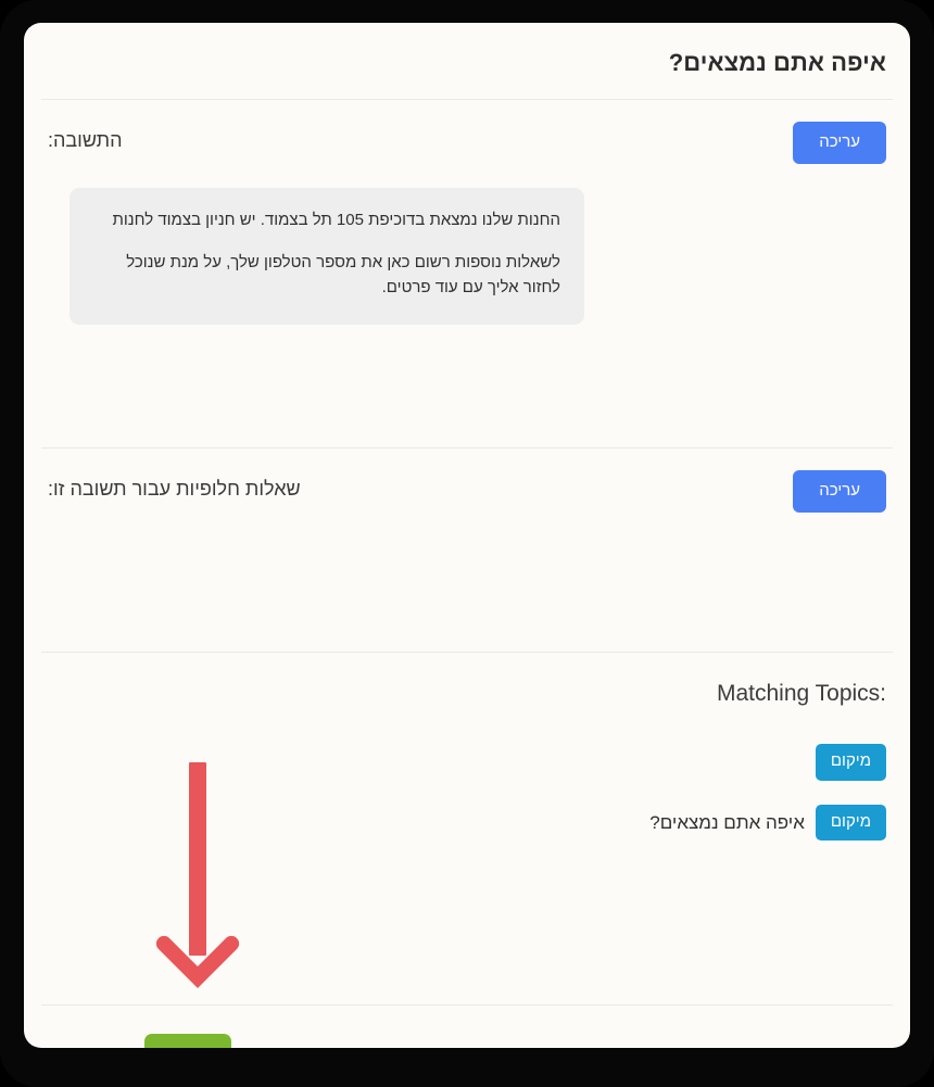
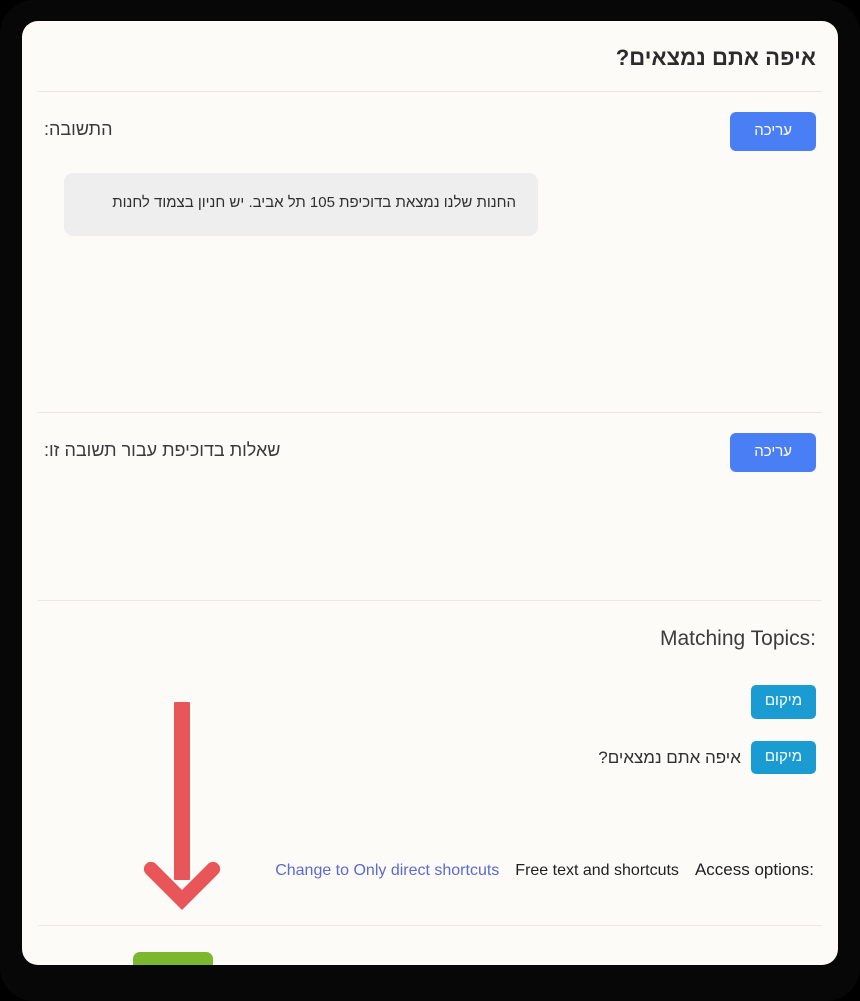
  איפה אתם נמצאים?
  התשובה:
  עריכה
- החנות שלנו נמצאת בדוכיפת 105 תל בצמוד. יש חניון בצמוד לחנות
+ החנות שלנו נמצאת בדוכיפת 105 תל אביב. יש חניון בצמוד לחנות
- לשאלות נוספות רשום כאן את מספר הטלפון שלך, על מנת שנוכל לחזור אליך עם עוד פרטים.
- שאלות חלופיות עבור תשובה זו:
+ שאלות בדוכיפת עבור תשובה זו:
  עריכה
  Matching Topics:
  מיקום
  מיקום
  איפה אתם נמצאים?
+ Access options:
+ Free text and shortcuts
+ Change to Only direct shortcuts
